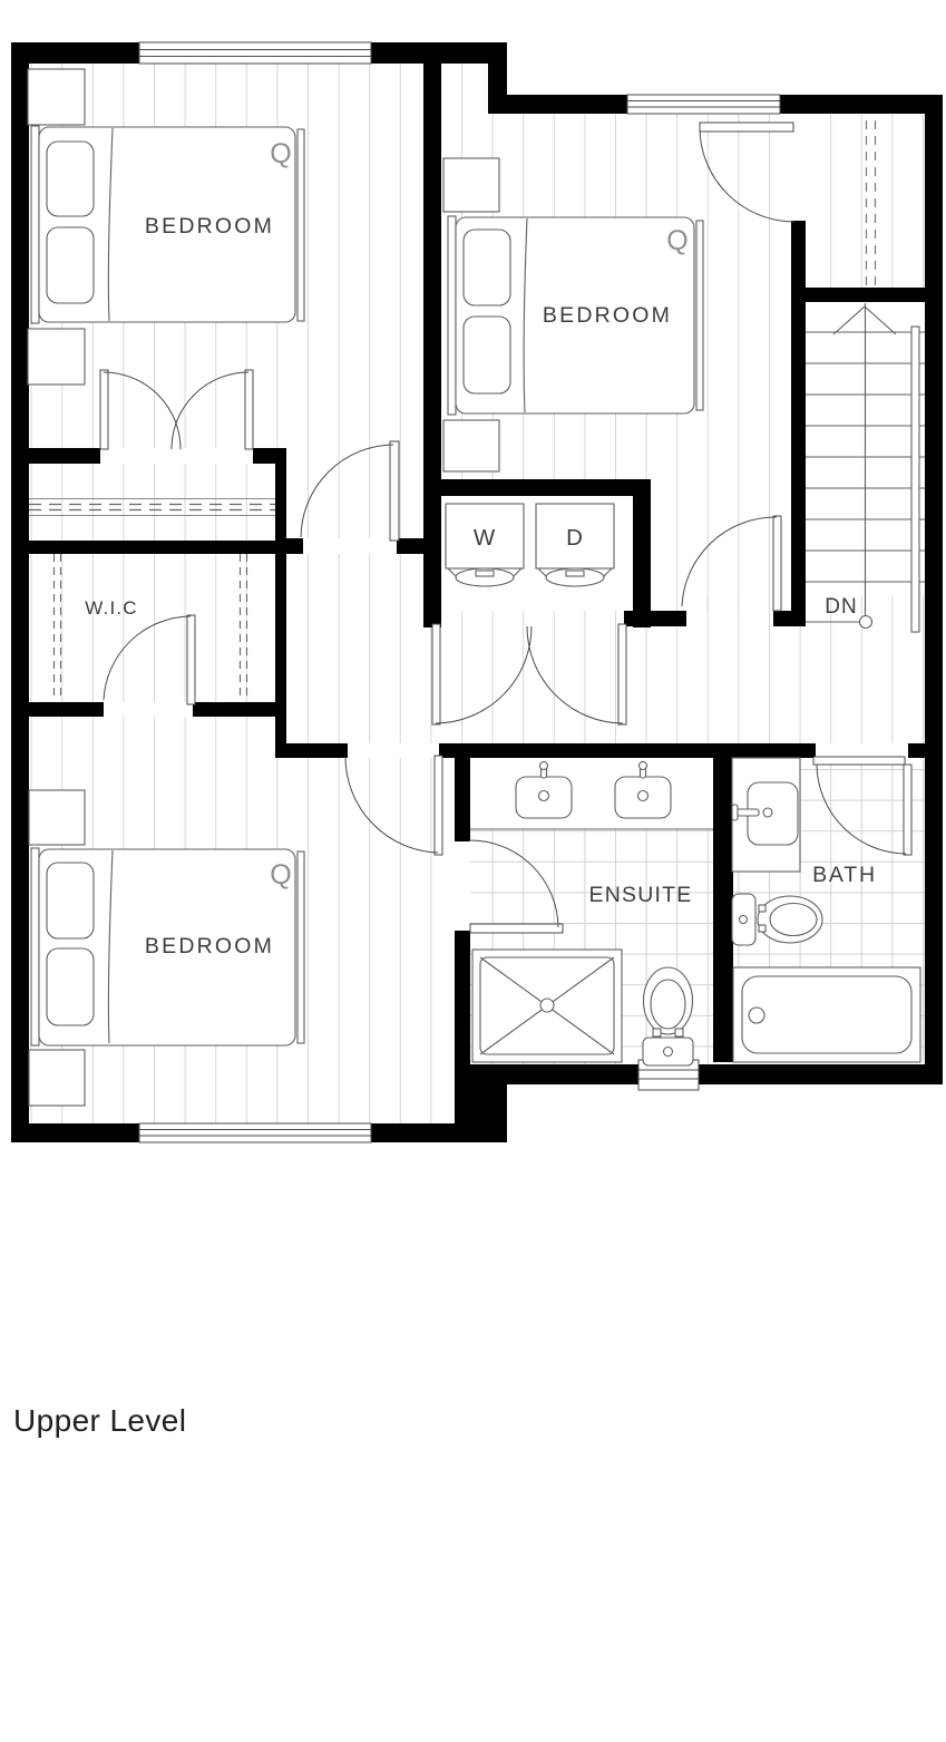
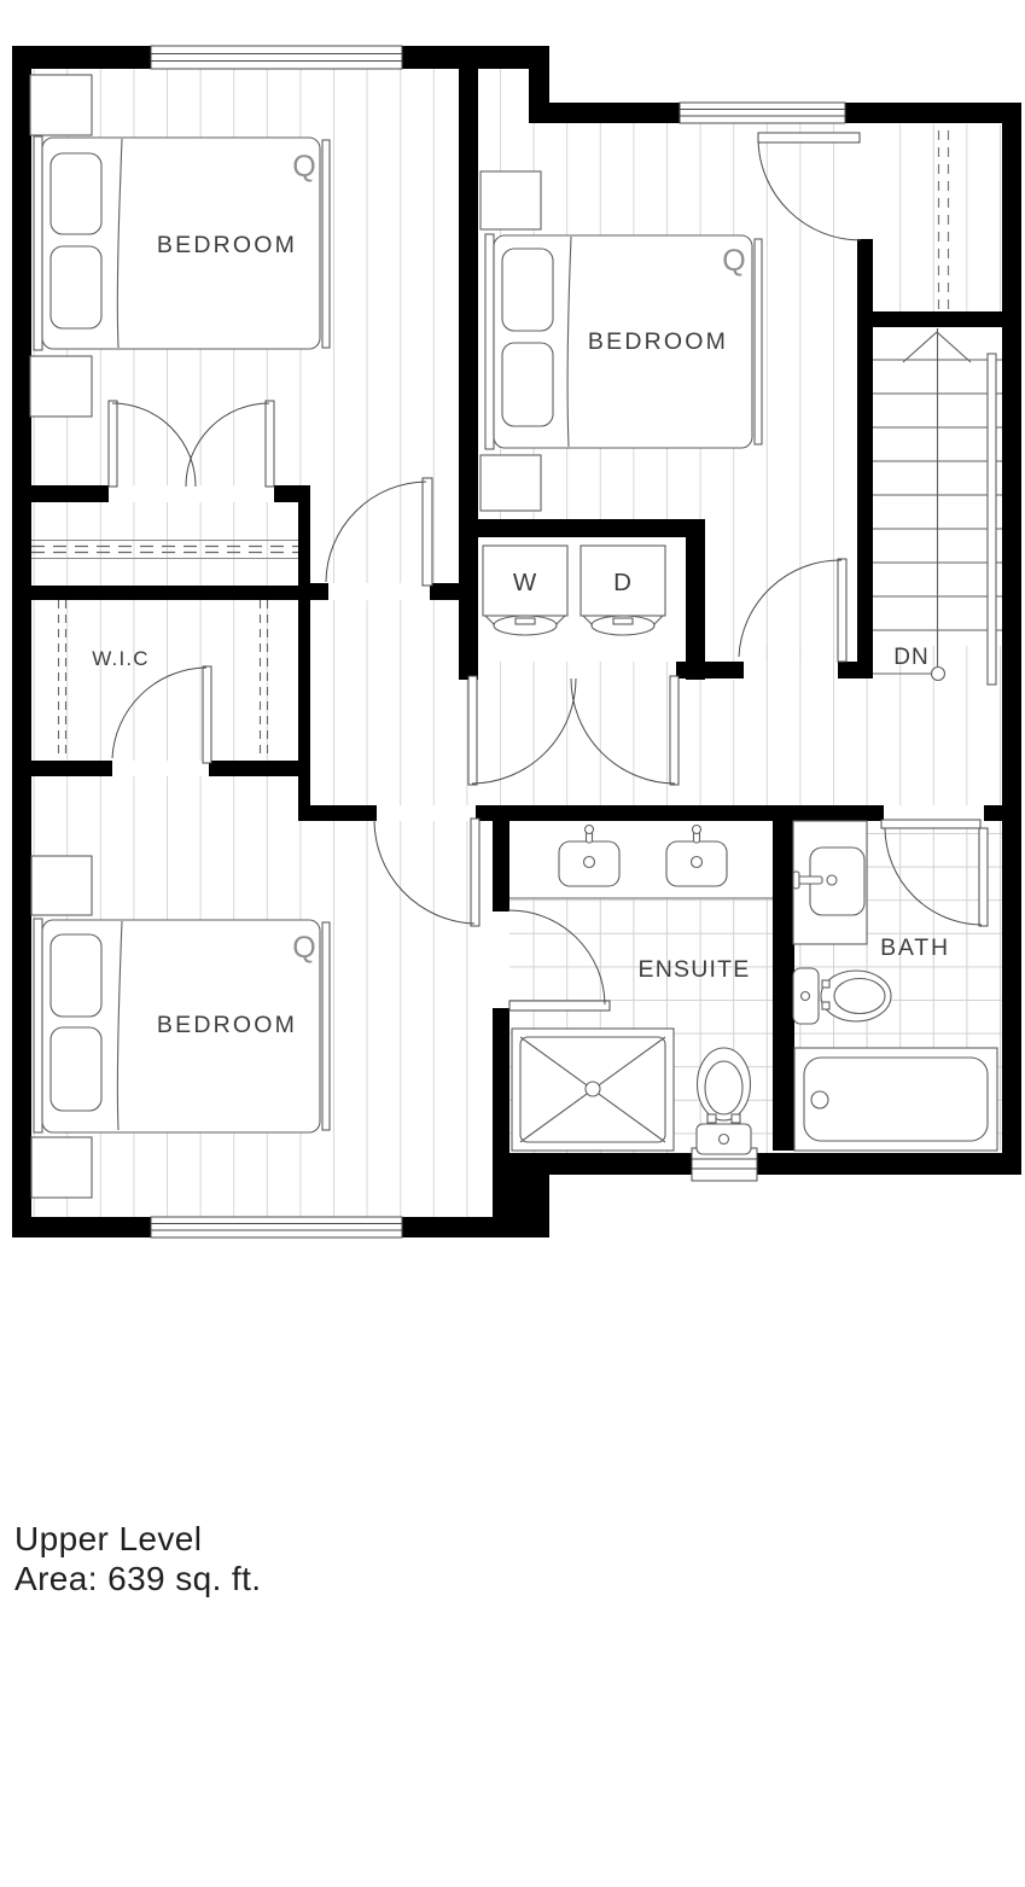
  Q
  Q
  Q
  W
  D
  BEDROOM
  BEDROOM
  BEDROOM
  W.I.C
  ENSUITE
  BATH
  DN
  Upper Level
+ Area: 639 sq. ft.
